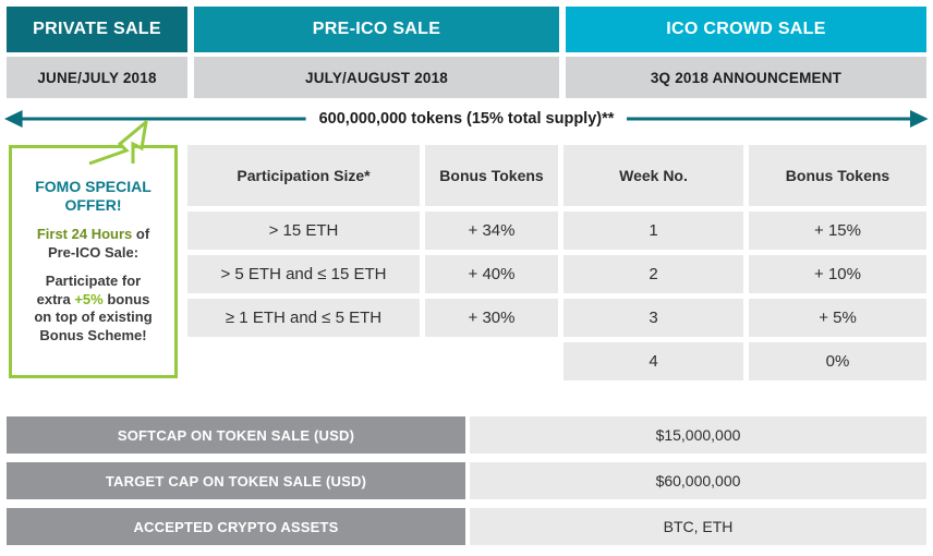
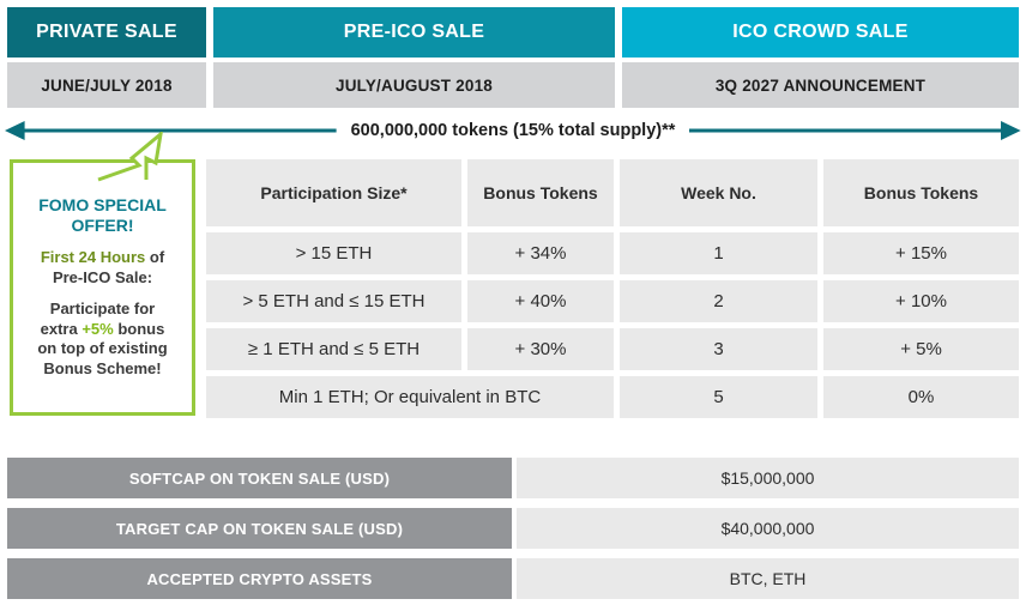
  PRIVATE SALE
  PRE-ICO SALE
  ICO CROWD SALE
  JUNE/JULY 2018
  JULY/AUGUST 2018
- 3Q 2018 ANNOUNCEMENT
+ 3Q 2027 ANNOUNCEMENT
  600,000,000 tokens (15% total supply)**
  FOMO SPECIAL
  OFFER!
  First 24 Hours of
  Pre-ICO Sale:
  Participate for
  extra +5% bonus
  on top of existing
  Bonus Scheme!
  Participation Size*
  Bonus Tokens
  > 15 ETH
  + 34%
  > 5 ETH and ≤ 15 ETH
  + 40%
  ≥ 1 ETH and ≤ 5 ETH
  + 30%
+ Min 1 ETH; Or equivalent in BTC
  Week No.
  Bonus Tokens
  1
  + 15%
  2
  + 10%
  3
  + 5%
- 4
+ 5
  0%
  SOFTCAP ON TOKEN SALE (USD)
  $15,000,000
  TARGET CAP ON TOKEN SALE (USD)
- $60,000,000
+ $40,000,000
  ACCEPTED CRYPTO ASSETS
  BTC, ETH
